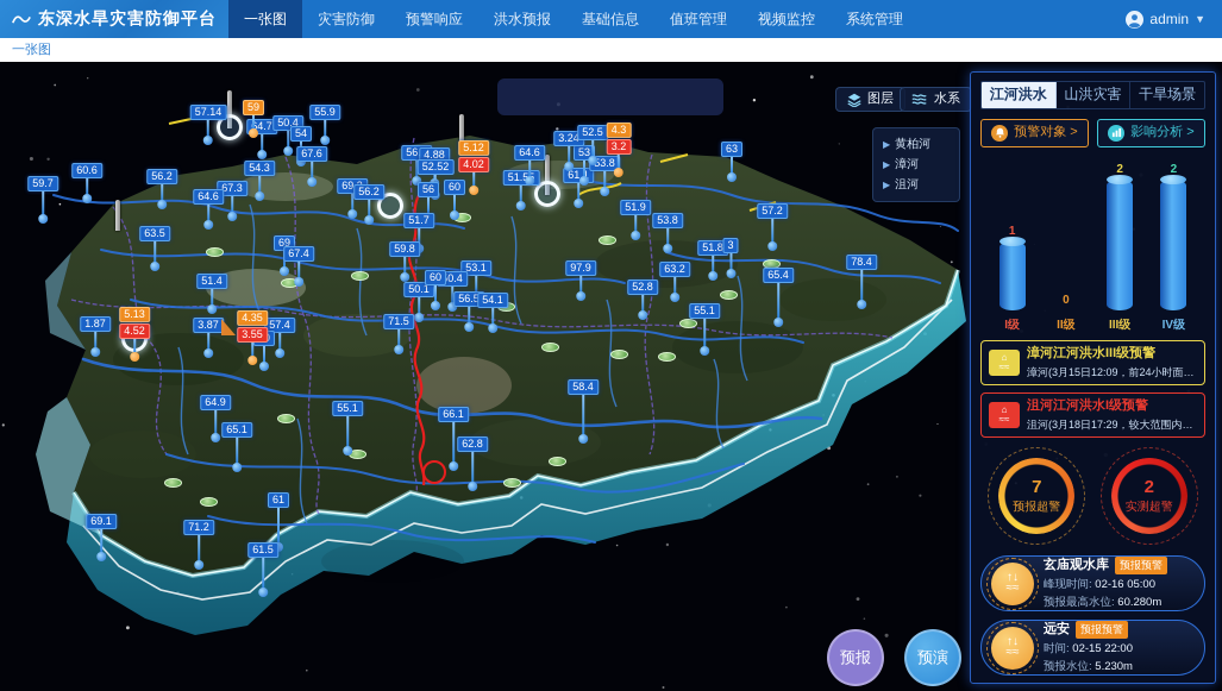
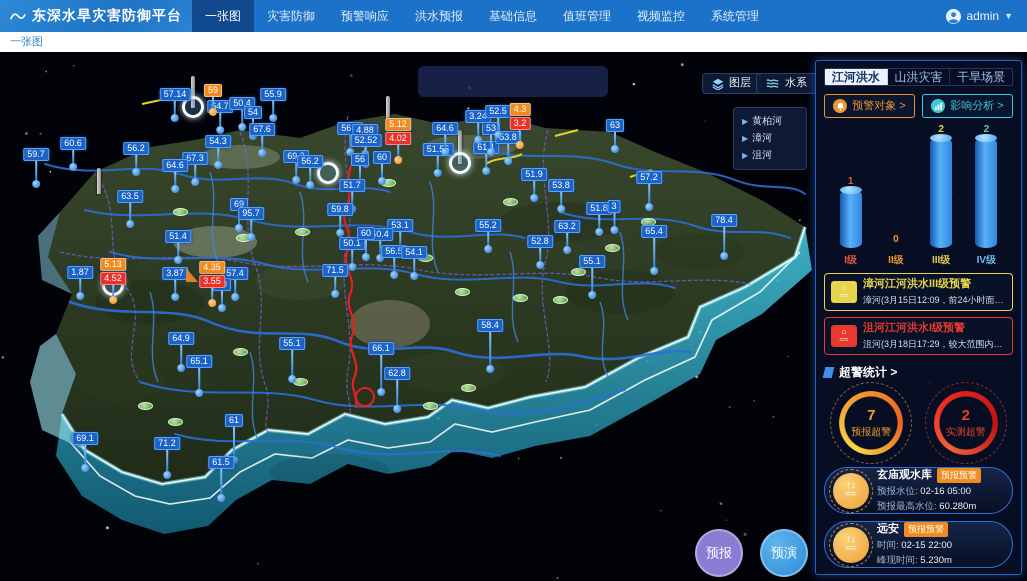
  东深水旱灾害防御平台
  一张图
  灾害防御
  预警响应
  洪水预报
  基础信息
  值班管理
  视频监控
  系统管理
  admin
  ▼
  一张图
  图层
  水系
  ▶ 黄柏河
  ▶ 漳河
  ▶ 沮河
  57.14
  55.9
  4.7
  50.4
  54
  67.6
  60.6
  56.2
  54.3
  59.7
  67.3
  64.6
  56.2
  63.5
  69
- 67.4
+ 95.7
  4.88
  52.52
  56
  60
  61.1
  53.8
  64.6
  53
  51.9
  51.7
  59.8
  53.1
- 97.9
+ 55.2
  52.8
  50.1
  0.4
  60
  56.
  54.1
  51.4
  3.87
  57.4
  71.5
  64.9
  65.1
  55.1
  69.1
  71.2
  61
  61.5
  57.2
  53.8
  51.8
  3
  63.2
  65.4
  78.4
  55.1
  66.1
  62.8
  58.4
  3.2
  52.5
  63
  1.87
  59
  4.3
  3.2
  5.12
  4.02
  4.35
  3.55
  5.13
  4.52
  预报
  预演
  江河洪水
  山洪灾害
  干旱场景
  预警对象 >
  影响分析 >
  1
  I级
  0
  II级
  2
  III级
  2
  IV级
  ⌂
  ≈≈
  漳河江河洪水III级预警
  ⌂
  ≈≈
  沮河江河洪水I级预警
  沮河(3月18日17:29，较大范围内前2
+ 超警统计 >
  ↑↓
  ≈≈
  玄庙观水库
  预报预警
- 峰现时间: 02-16 05:00
+ 预报水位: 02-16 05:00
  预报最高水位: 60.280m
  ↑↓
  ≈≈
  远安
  预报预警
  时间: 02-15 22:00
- 预报水位: 5.230m
+ 峰现时间: 5.230m
